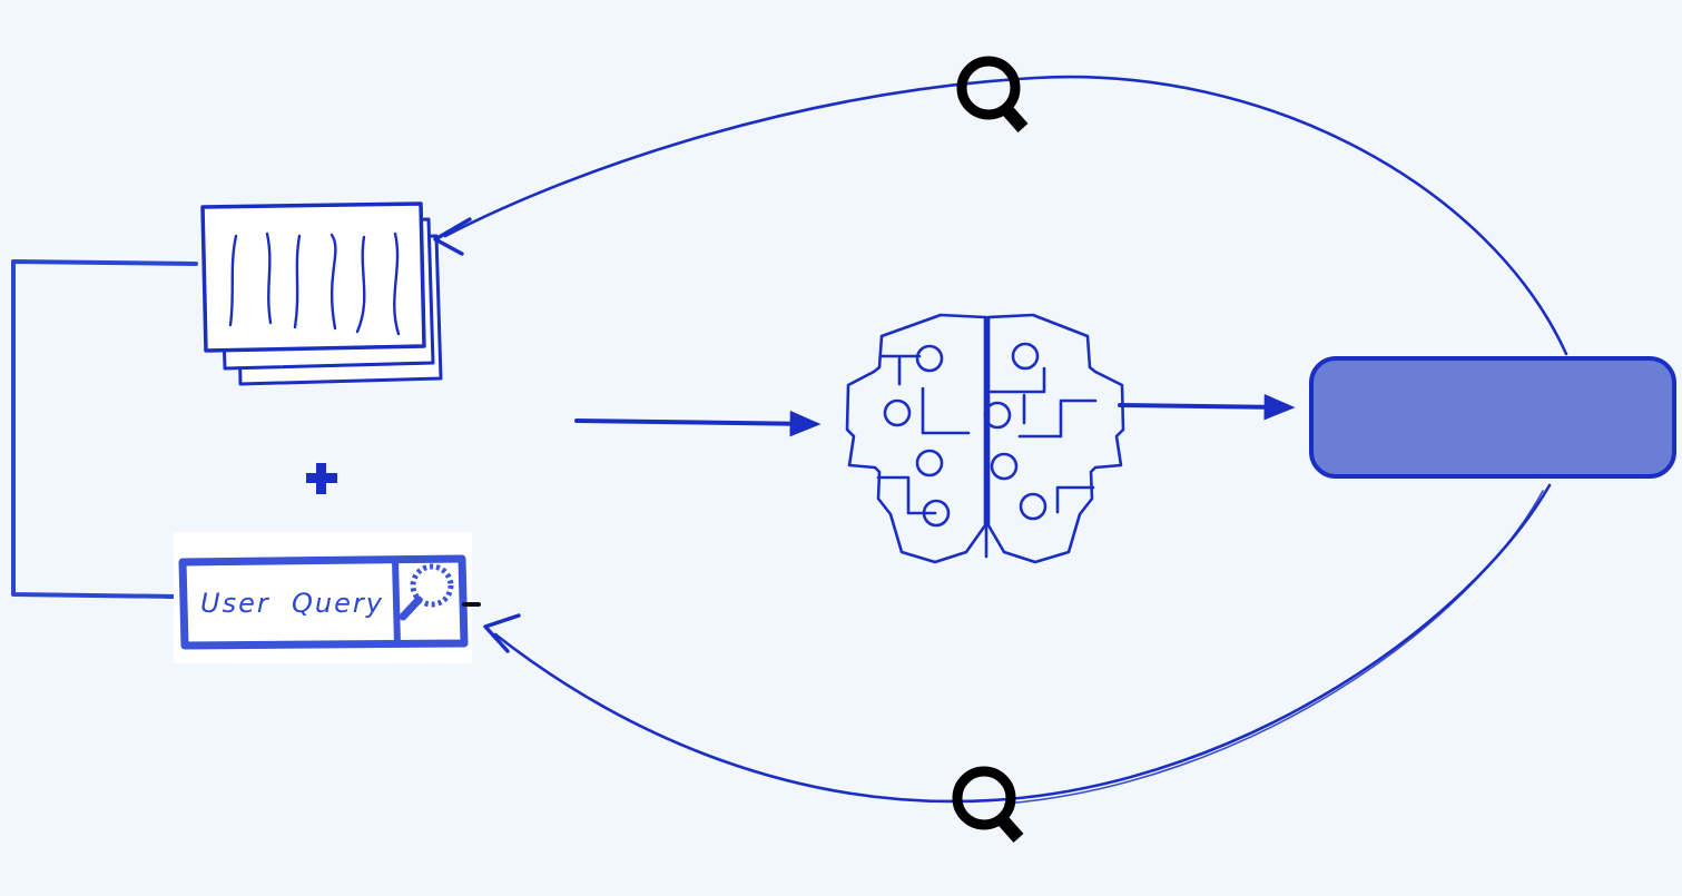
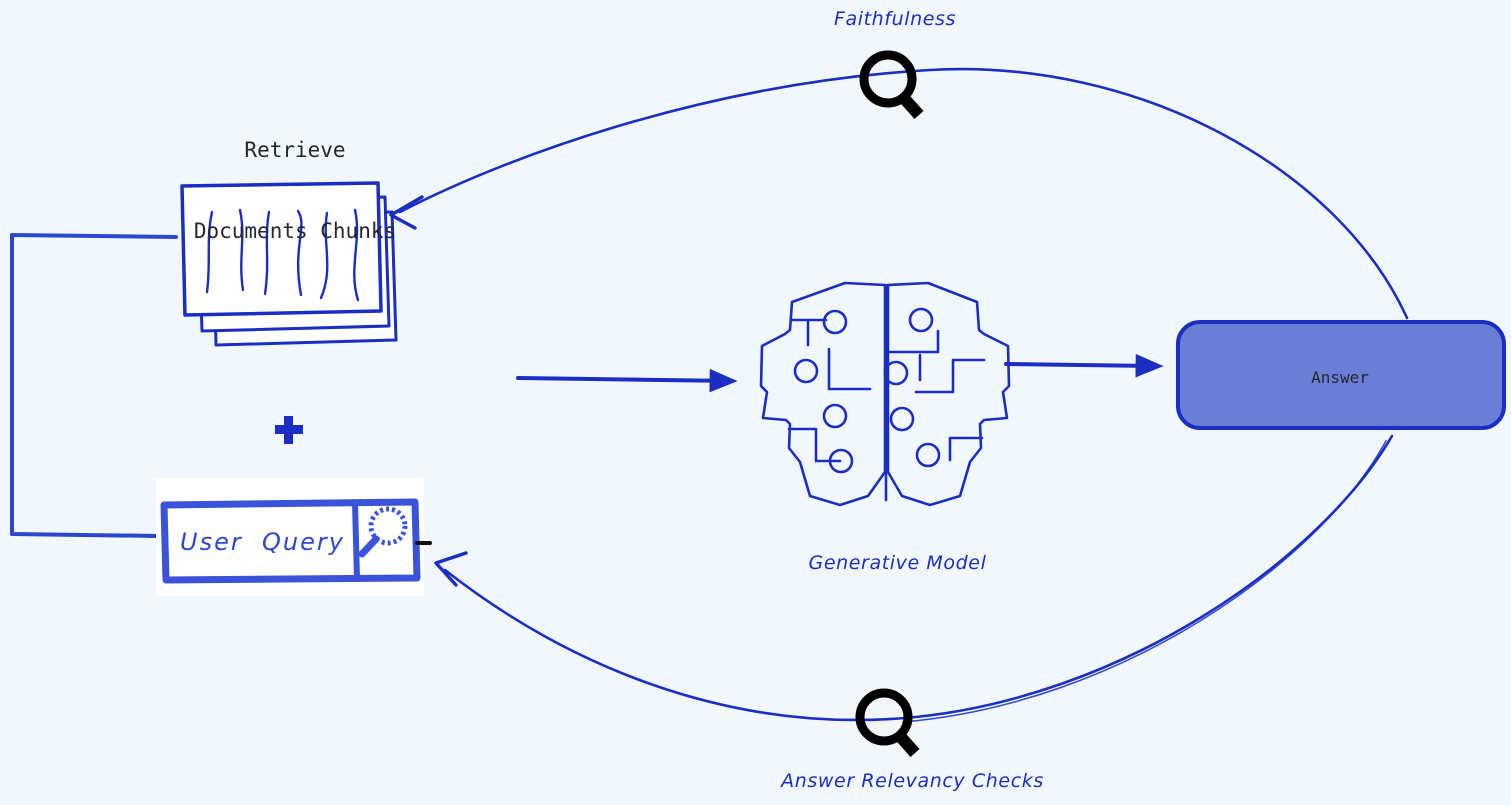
+ Faithfulness
+ Answer Relevancy Checks
+ Generative Model
+ Retrieve
+ Documents Chunks
+ Answer
  User Query
